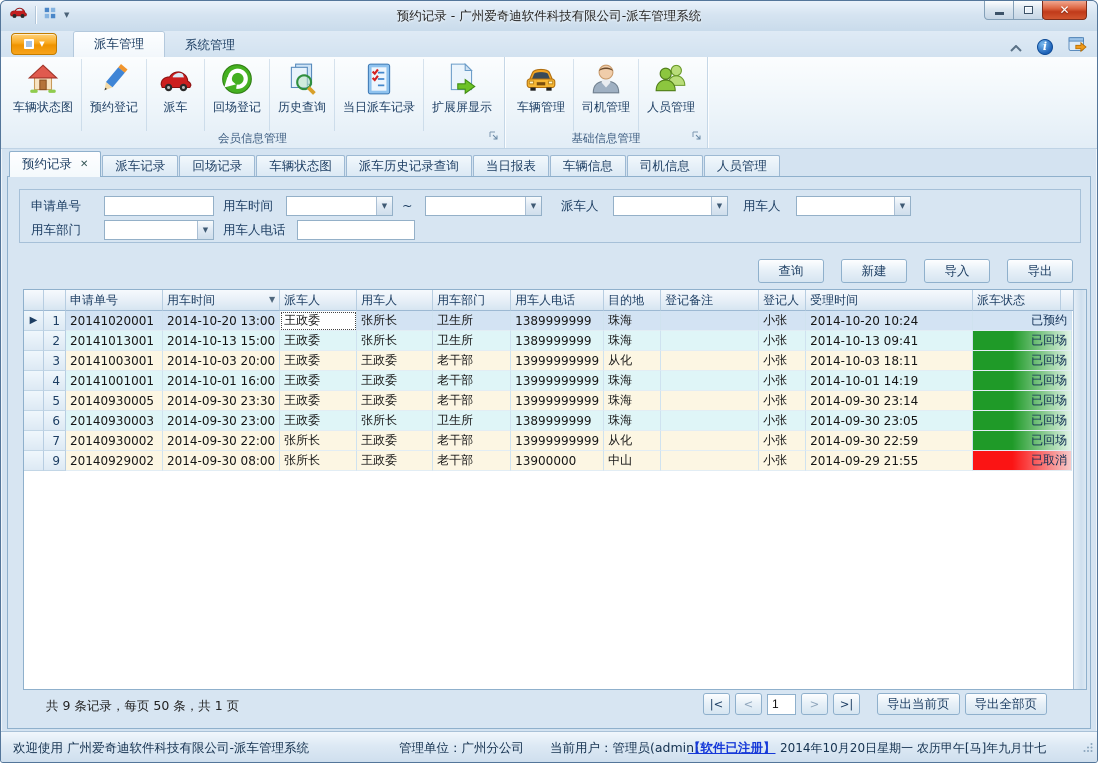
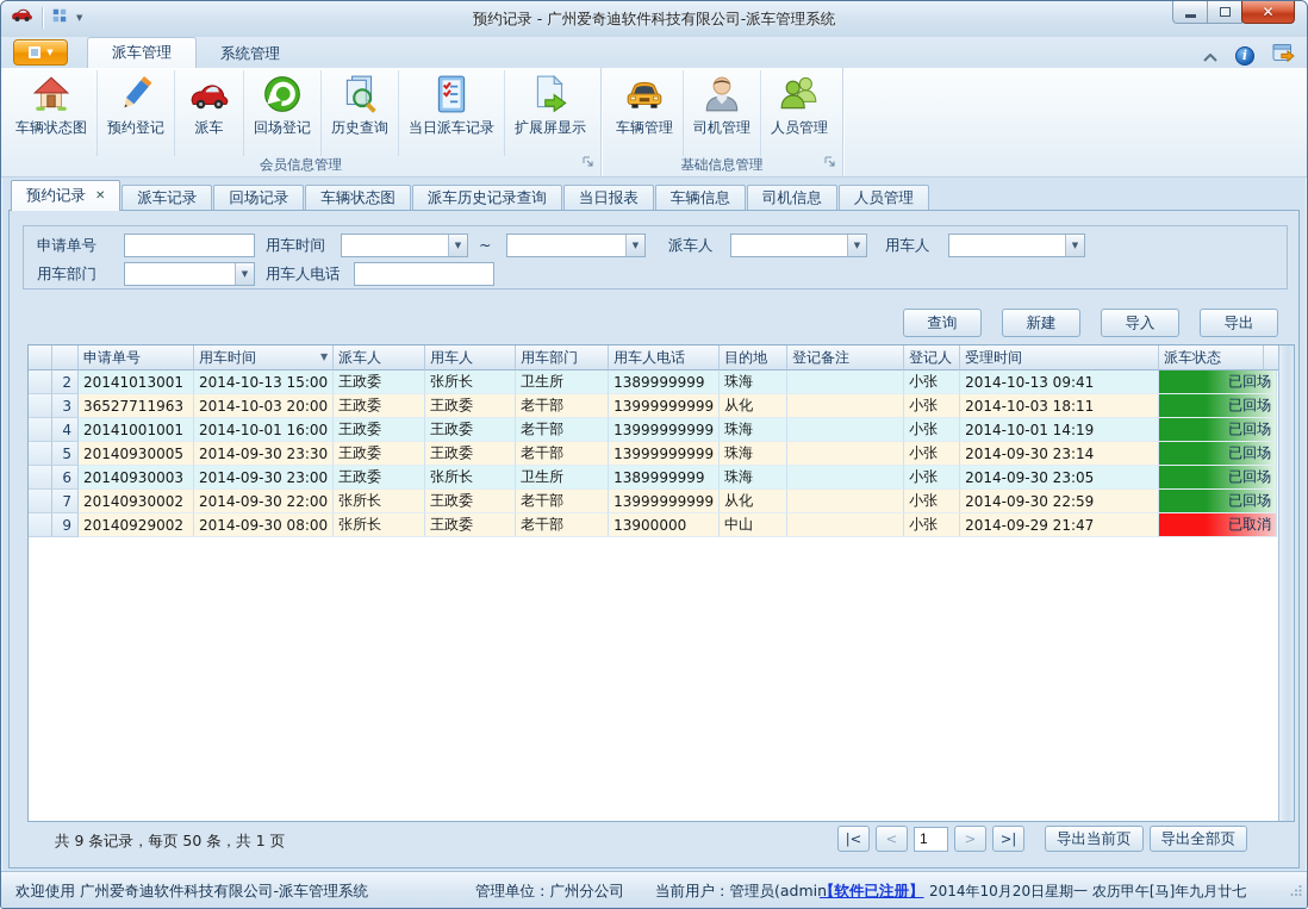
  ▼
  预约记录 - 广州爱奇迪软件科技有限公司-派车管理系统
  ✕
  ▼
  派车管理
  系统管理
  i
  车辆状态图
  预约登记
  派车
  回场登记
  历史查询
  当日派车记录
  扩展屏显示
  会员信息管理
  车辆管理
  司机管理
  人员管理
  基础信息管理
  预约记录
  ✕
  派车记录
  回场记录
  车辆状态图
  派车历史记录查询
  当日报表
  车辆信息
  司机信息
  人员管理
  申请单号
  用车时间
  ▼
  ~
  ▼
  派车人
  ▼
  用车人
  ▼
  用车部门
  ▼
  用车人电话
  查询
  新建
  导入
  导出
  		申请单号	用车时间 ▼	派车人	用车人	用车部门	用车人电话	目的地	登记备注	登记人	受理时间	派车状态
- ▶	1	20141020001	2014-10-20 13:00	王政委	张所长	卫生所	1389999999	珠海		小张	2014-10-20 10:24	已预约
  	2	20141013001	2014-10-13 15:00	王政委	张所长	卫生所	1389999999	珠海		小张	2014-10-13 09:41	已回场
- 	3	20141003001	2014-10-03 20:00	王政委	王政委	老干部	13999999999	从化		小张	2014-10-03 18:11	已回场
+ 	3	36527711963	2014-10-03 20:00	王政委	王政委	老干部	13999999999	从化		小张	2014-10-03 18:11	已回场
  	4	20141001001	2014-10-01 16:00	王政委	王政委	老干部	13999999999	珠海		小张	2014-10-01 14:19	已回场
  	5	20140930005	2014-09-30 23:30	王政委	王政委	老干部	13999999999	珠海		小张	2014-09-30 23:14	已回场
  	6	20140930003	2014-09-30 23:00	王政委	张所长	卫生所	1389999999	珠海		小张	2014-09-30 23:05	已回场
  	7	20140930002	2014-09-30 22:00	张所长	王政委	老干部	13999999999	从化		小张	2014-09-30 22:59	已回场
- 	9	20140929002	2014-09-30 08:00	张所长	王政委	老干部	13900000	中山		小张	2014-09-29 21:55	已取消
+ 	9	20140929002	2014-09-30 08:00	张所长	王政委	老干部	13900000	中山		小张	2014-09-29 21:47	已取消
  共 9 条记录，每页 50 条，共 1 页
  |<
  <
  1
  >
  >|
  导出当前页
  导出全部页
  欢迎使用 广州爱奇迪软件科技有限公司-派车管理系统
  管理单位：广州分公司
  当前用户：管理员(admin)
  【软件已注册】
  2014年10月20日星期一 农历甲午[马]年九月廿七
